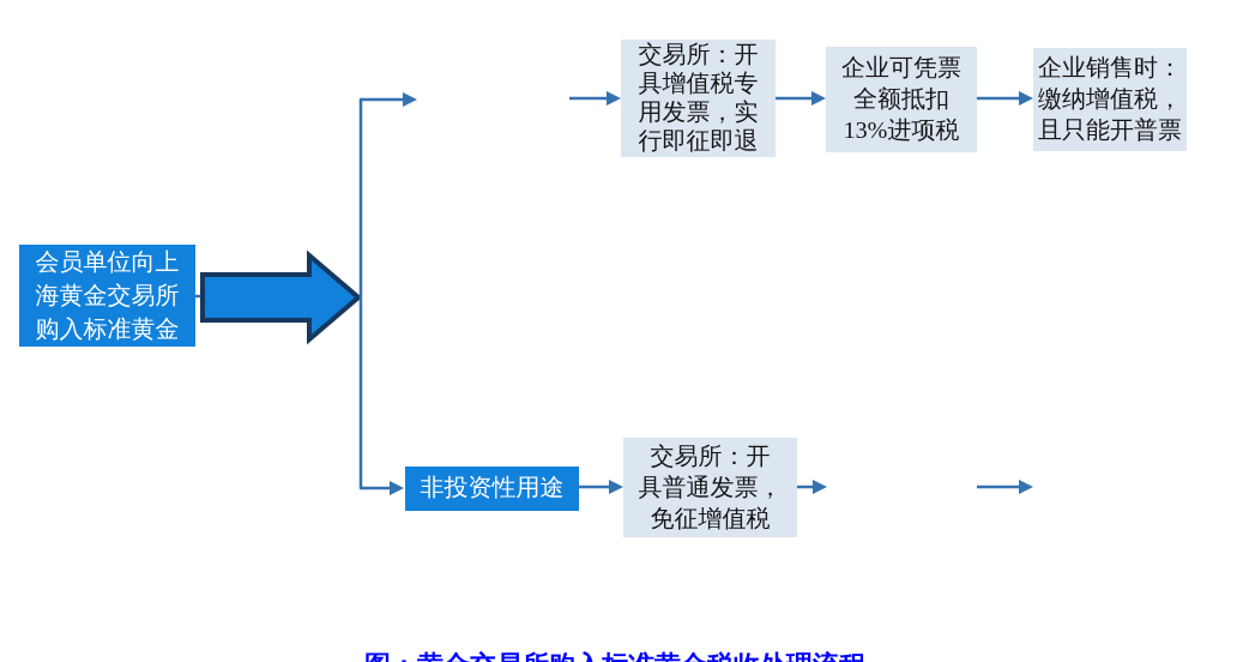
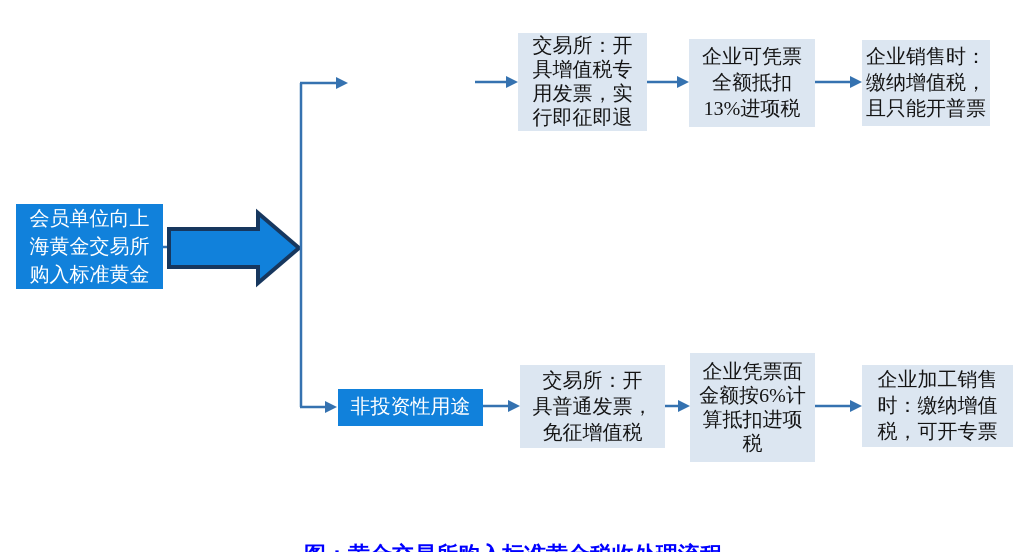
  会员单位向上
  海黄金交易所
  购入标准黄金
  交易所：开
  具增值税专
  用发票，实
  行即征即退
  企业可凭票
  全额抵扣
  13%进项税
  企业销售时：
  缴纳增值税，
  且只能开普票
  非投资性用途
  交易所：开
  具普通发票，
  免征增值税
+ 企业凭票面
+ 金额按6%计
+ 算抵扣进项
+ 税
+ 企业加工销售
+ 时：缴纳增值
+ 税，可开专票
